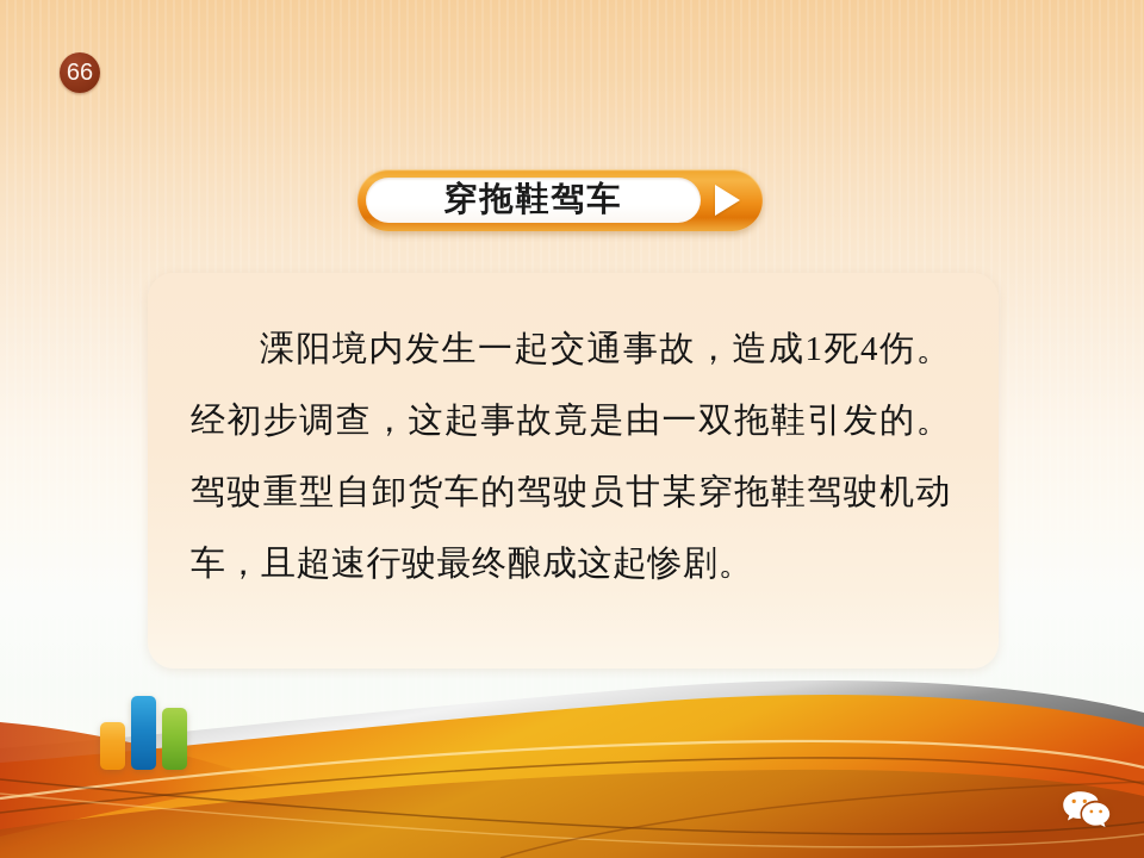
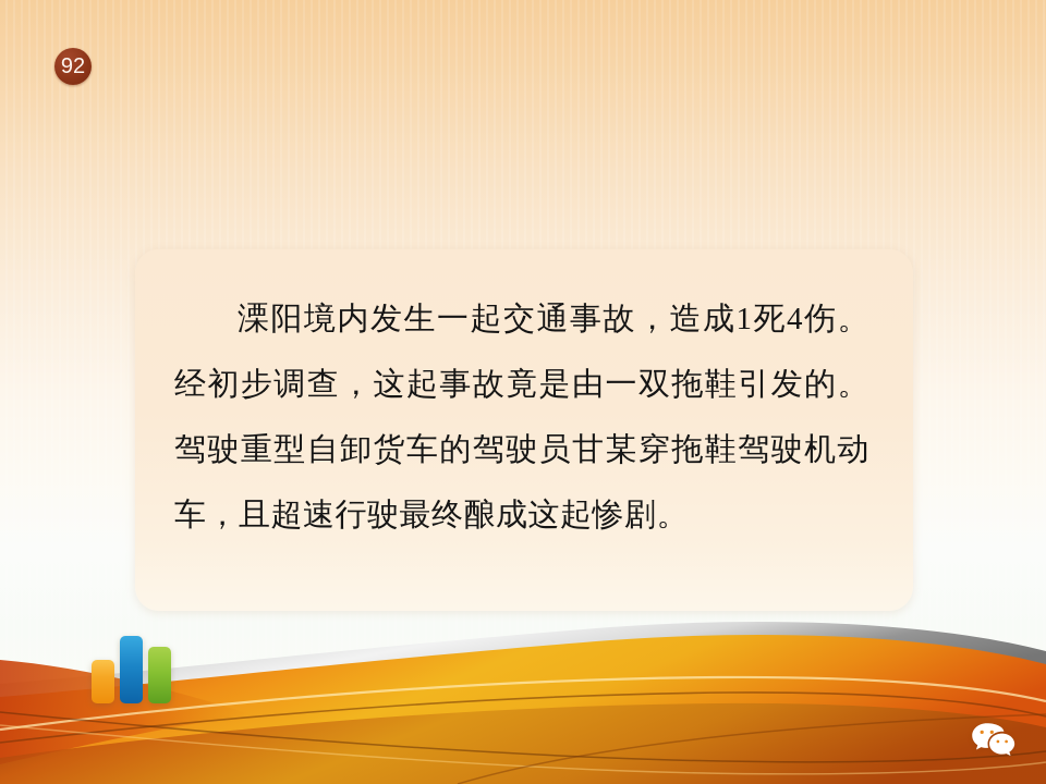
- 66
+ 92
- 穿拖鞋驾车
  溧阳境内发生一起交通事故，造成1死4伤。经初步调查，这起事故竟是由一双拖鞋引发的。驾驶重型自卸货车的驾驶员甘某穿拖鞋驾驶机动车，且超速行驶最终酿成这起惨剧。
